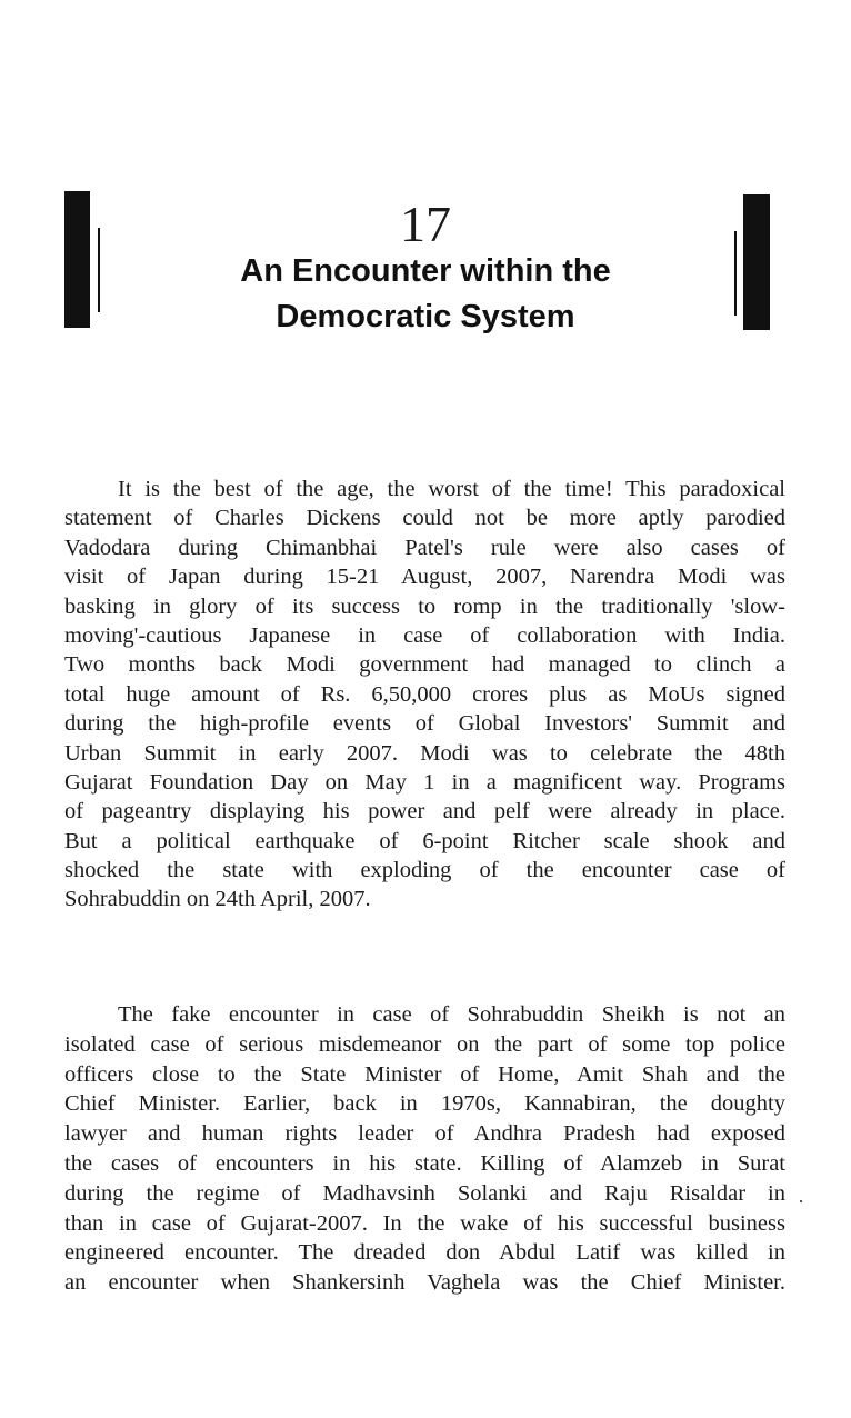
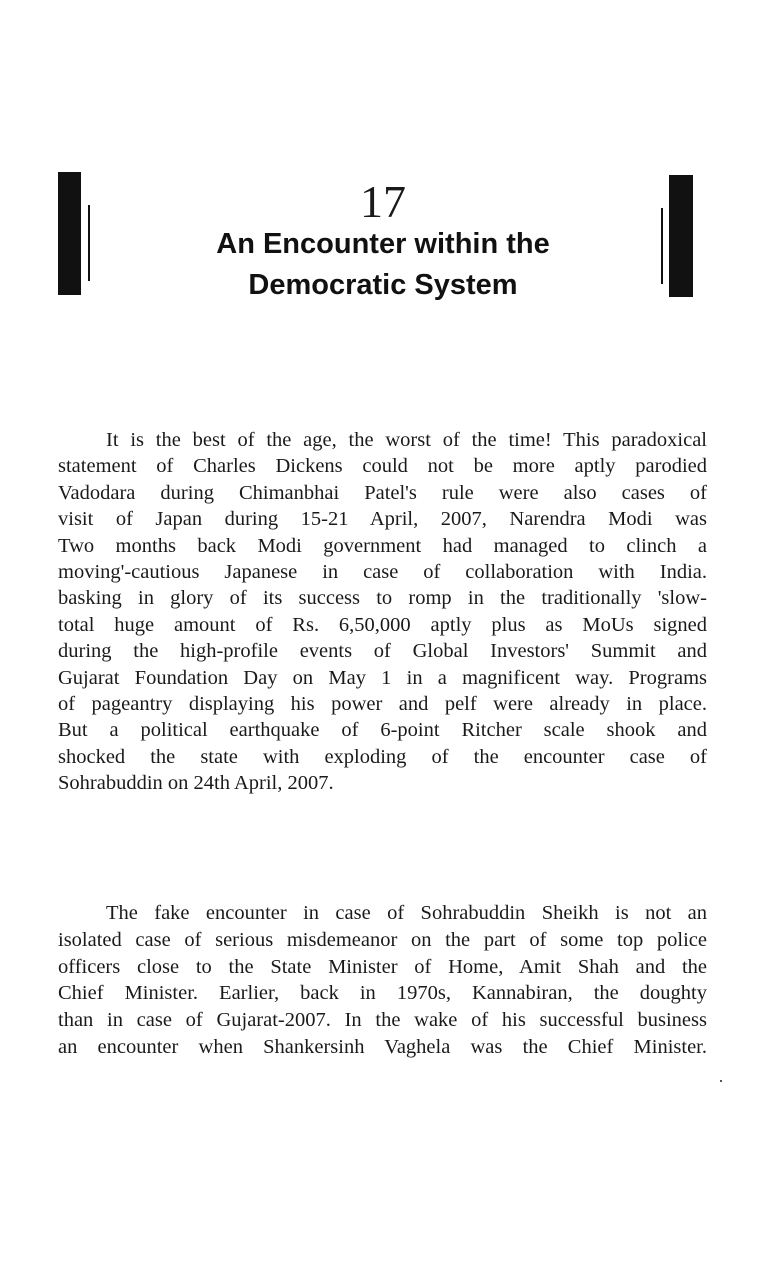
  17
  An Encounter within the
  Democratic System
  It is the best of the age, the worst of the time! This paradoxical
  statement of Charles Dickens could not be more aptly parodied
  Vadodara during Chimanbhai Patel's rule were also cases of
- visit of Japan during 15-21 August, 2007, Narendra Modi was
+ visit of Japan during 15-21 April, 2007, Narendra Modi was
- basking in glory of its success to romp in the traditionally 'slow-
+ Two months back Modi government had managed to clinch a
  moving'-cautious Japanese in case of collaboration with India.
- Two months back Modi government had managed to clinch a
+ basking in glory of its success to romp in the traditionally 'slow-
- total huge amount of Rs. 6,50,000 crores plus as MoUs signed
+ total huge amount of Rs. 6,50,000 aptly plus as MoUs signed
  during the high-profile events of Global Investors' Summit and
- Urban Summit in early 2007. Modi was to celebrate the 48th
  Gujarat Foundation Day on May 1 in a magnificent way. Programs
  of pageantry displaying his power and pelf were already in place.
  But a political earthquake of 6-point Ritcher scale shook and
  shocked the state with exploding of the encounter case of
  Sohrabuddin on 24th April, 2007.
  The fake encounter in case of Sohrabuddin Sheikh is not an
  isolated case of serious misdemeanor on the part of some top police
  officers close to the State Minister of Home, Amit Shah and the
  Chief Minister. Earlier, back in 1970s, Kannabiran, the doughty
- lawyer and human rights leader of Andhra Pradesh had exposed
- the cases of encounters in his state. Killing of Alamzeb in Surat
- during the regime of Madhavsinh Solanki and Raju Risaldar in
  than in case of Gujarat-2007. In the wake of his successful business
- engineered encounter. The dreaded don Abdul Latif was killed in
  an encounter when Shankersinh Vaghela was the Chief Minister.
